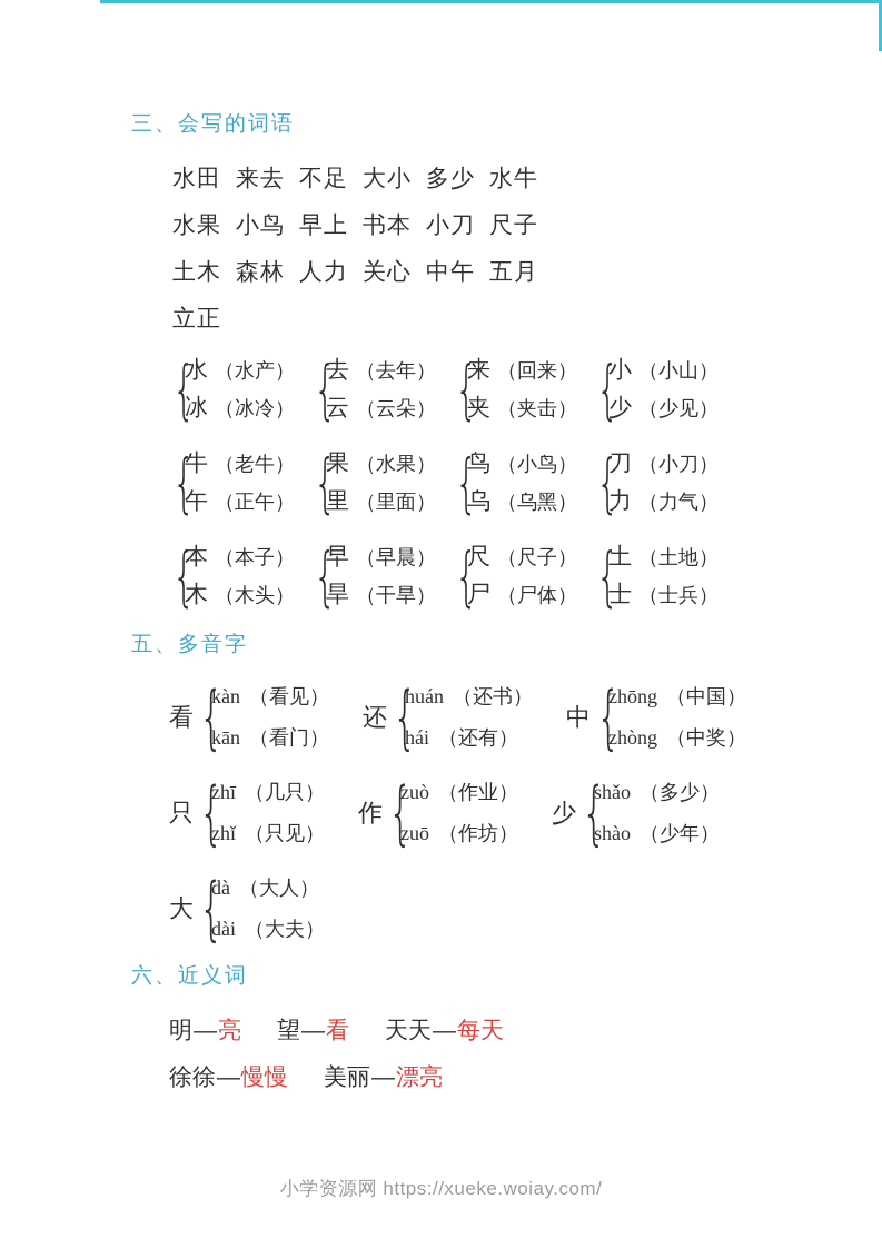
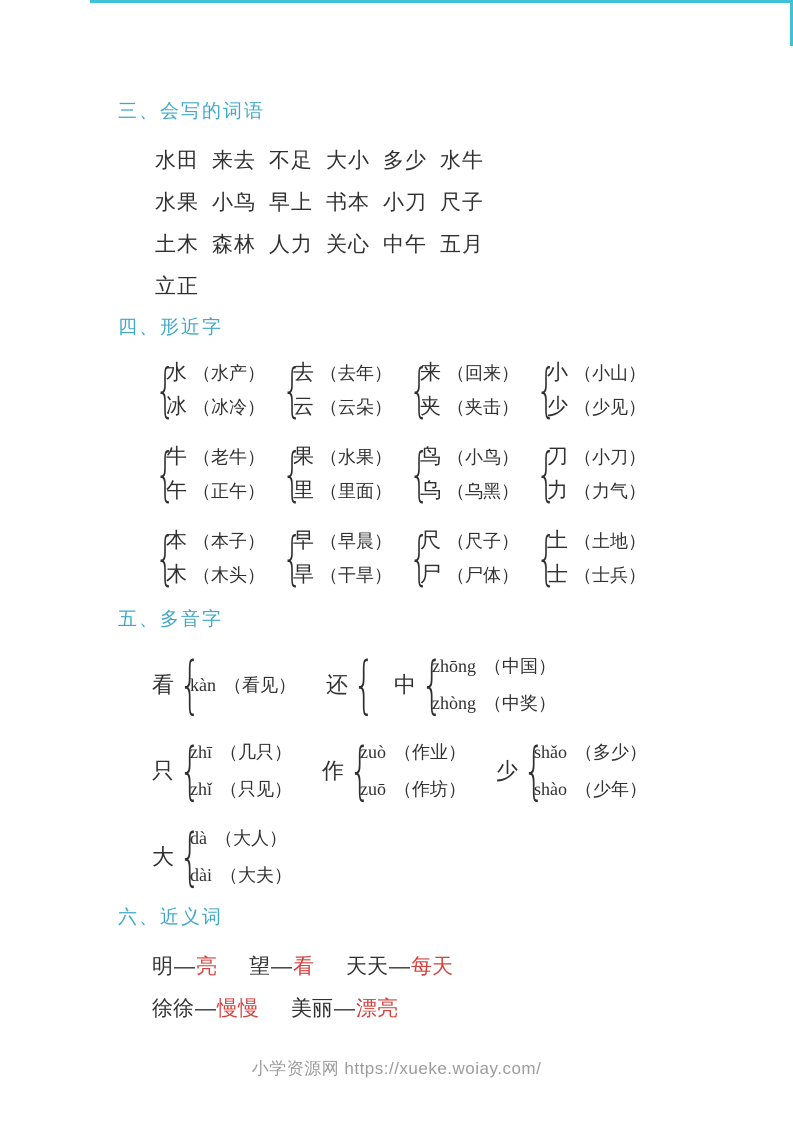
  三、会写的词语
  水田 来去 不足 大小 多少 水牛
  水果 小鸟 早上 书本 小刀 尺子
  土木 森林 人力 关心 中午 五月
  立正
+ 四、形近字
  {
  水 （水产）
  冰 （冰冷）
  {
  去 （去年）
  云 （云朵）
  {
  来 （回来）
  夹 （夹击）
  {
  小 （小山）
  少 （少见）
  {
  牛 （老牛）
  午 （正午）
  {
  果 （水果）
  里 （里面）
  {
  鸟 （小鸟）
  乌 （乌黑）
  {
  刀 （小刀）
  力 （力气）
  {
  本 （本子）
  木 （木头）
  {
  早 （早晨）
  旱 （干旱）
  {
  尺 （尺子）
  尸 （尸体）
  {
  土 （土地）
  士 （士兵）
  五、多音字
  看
  {
  kàn （看见）
- kān （看门）
  还
  {
- huán （还书）
- hái （还有）
  中
  {
  zhōng （中国）
  zhòng （中奖）
  只
  {
  zhī （几只）
  zhǐ （只见）
  作
  {
  zuò （作业）
  zuō （作坊）
  少
  {
  shǎo （多少）
  shào （少年）
  大
  {
  dà （大人）
  dài （大夫）
  六、近义词
  明—亮 望—看 天天—每天
  徐徐—慢慢 美丽—漂亮
  小学资源网 https://xueke.woiay.com/
